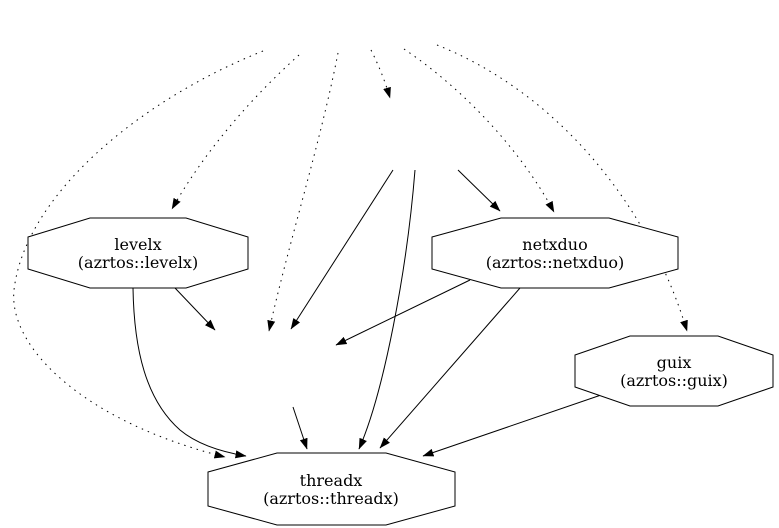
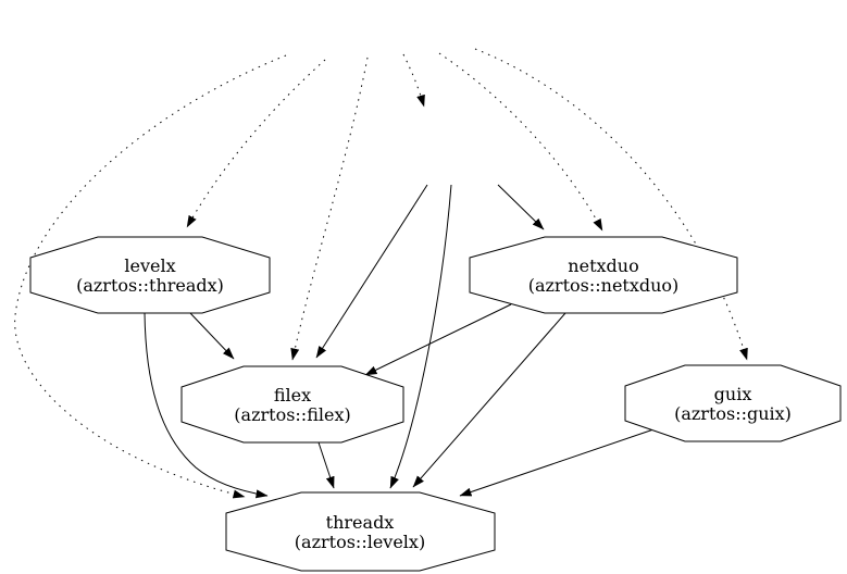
  levelx
- (azrtos::levelx)
+ (azrtos::threadx)
  netxduo
  (azrtos::netxduo)
+ filex
+ (azrtos::filex)
  guix
  (azrtos::guix)
  threadx
- (azrtos::threadx)
+ (azrtos::levelx)
